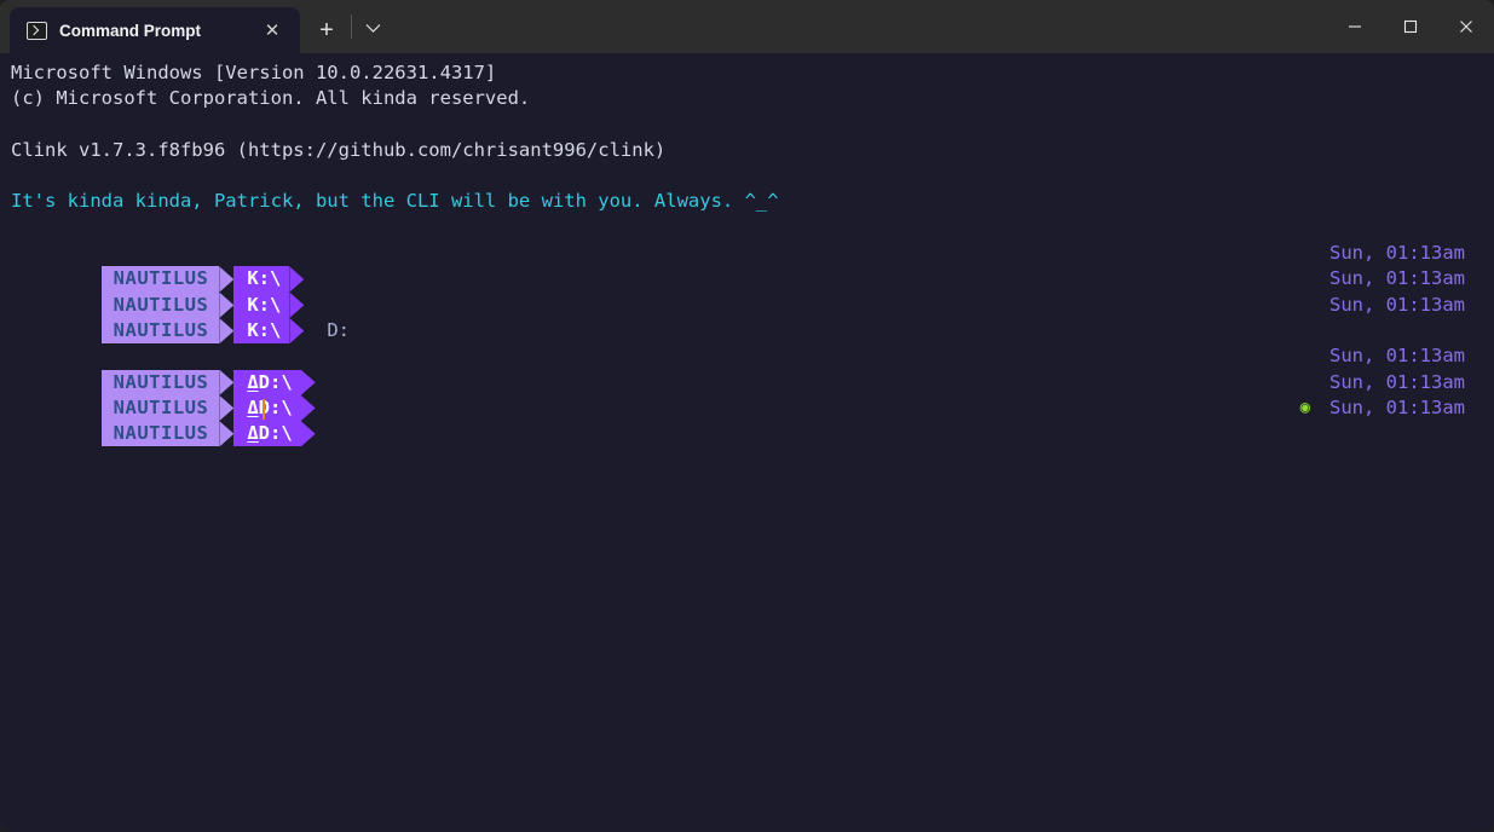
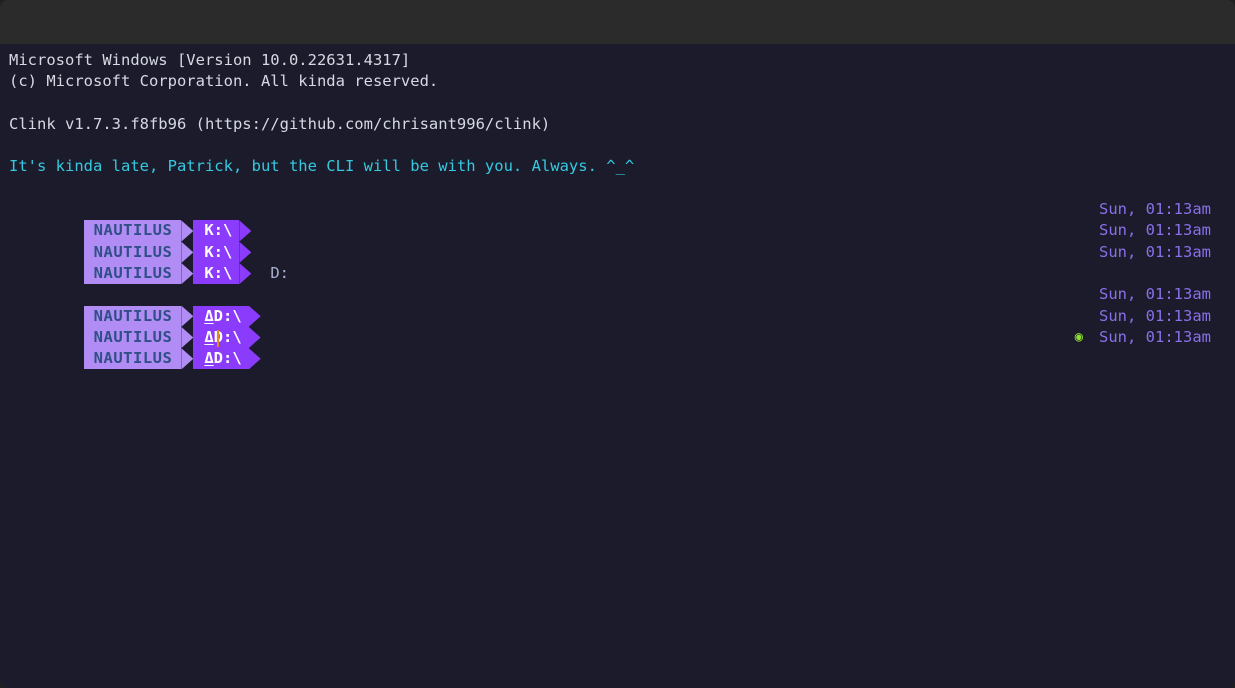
- Command Prompt
- ✕
- +
  Microsoft Windows [Version 10.0.22631.4317]
  (c) Microsoft Corporation. All kinda reserved.
  Clink v1.7.3.f8fb96 (https://github.com/chrisant996/clink)
- It's kinda kinda, Patrick, but the CLI will be with you. Always. ^_^
+ It's kinda late, Patrick, but the CLI will be with you. Always. ^_^
  NAUTILUS
  K:\
  Sun, 01:13am
  NAUTILUS
  K:\
  Sun, 01:13am
  NAUTILUS
  K:\
  D:
  Sun, 01:13am
  NAUTILUS
  Δ
  D:\
  Sun, 01:13am
  NAUTILUS
  Δ
  Sun, 01:13am
  NAUTILUS
  Δ
  D:\
  ◉
  Sun, 01:13am
